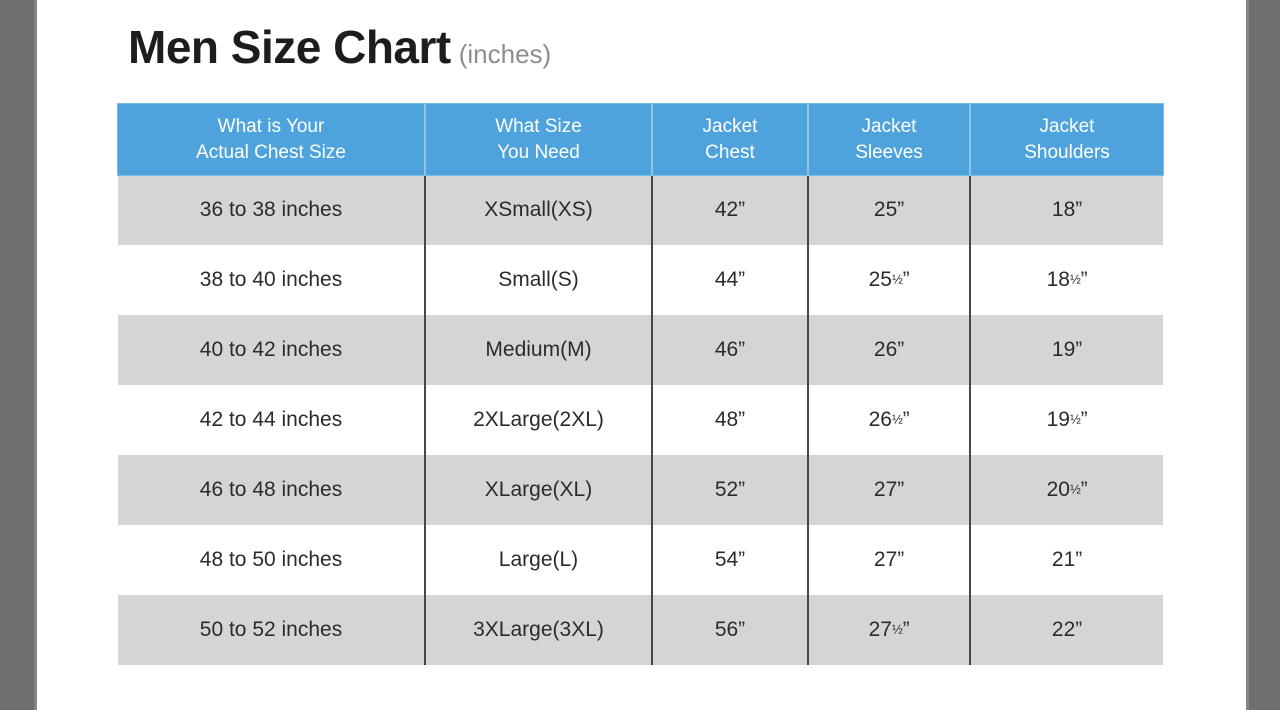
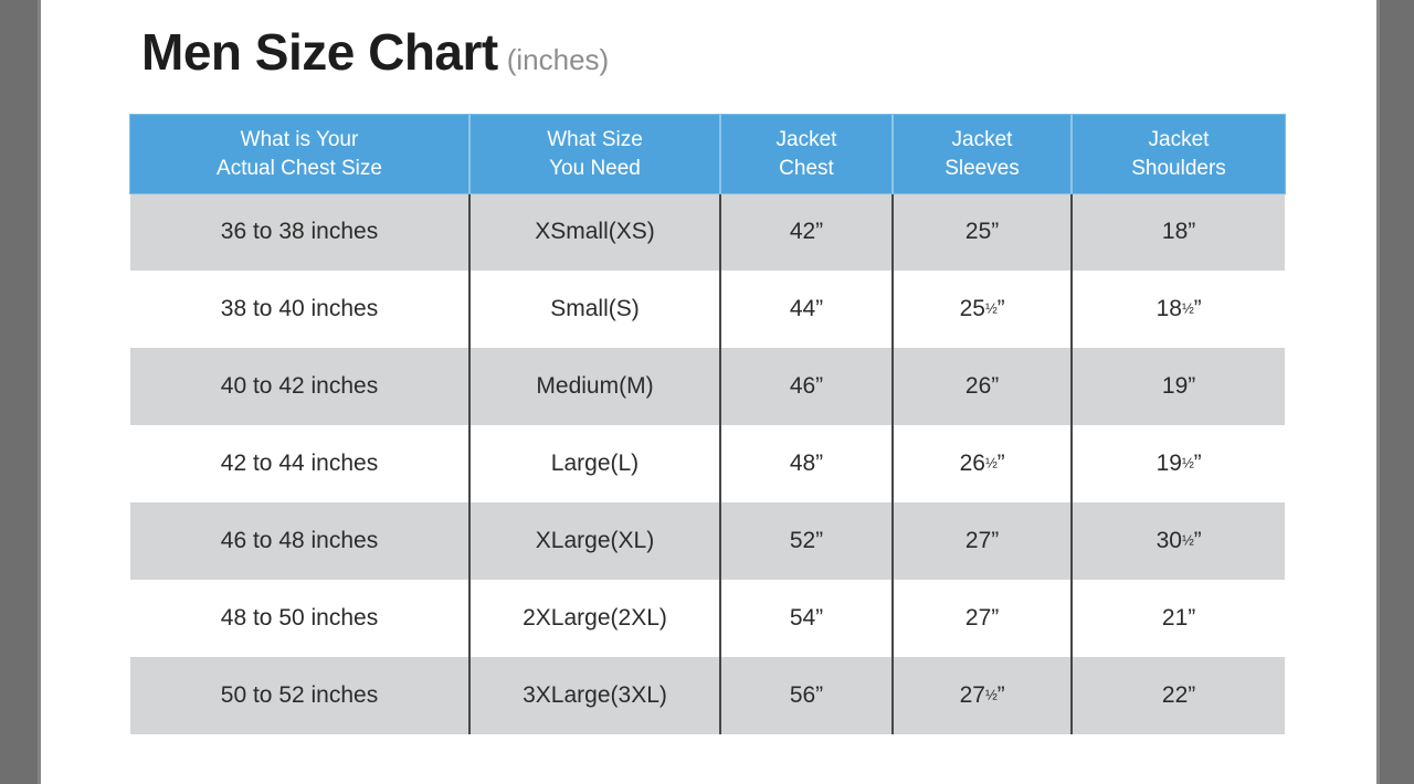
  Men Size Chart (inches)
  What is Your Actual Chest Size	What Size You Need	Jacket Chest	Jacket Sleeves	Jacket Shoulders
  36 to 38 inches	XSmall(XS)	42”	25”	18”
  38 to 40 inches	Small(S)	44”	25½”	18½”
  40 to 42 inches	Medium(M)	46”	26”	19”
- 42 to 44 inches	2XLarge(2XL)	48”	26½”	19½”
+ 42 to 44 inches	Large(L)	48”	26½”	19½”
- 46 to 48 inches	XLarge(XL)	52”	27”	20½”
+ 46 to 48 inches	XLarge(XL)	52”	27”	30½”
- 48 to 50 inches	Large(L)	54”	27”	21”
+ 48 to 50 inches	2XLarge(2XL)	54”	27”	21”
  50 to 52 inches	3XLarge(3XL)	56”	27½”	22”
